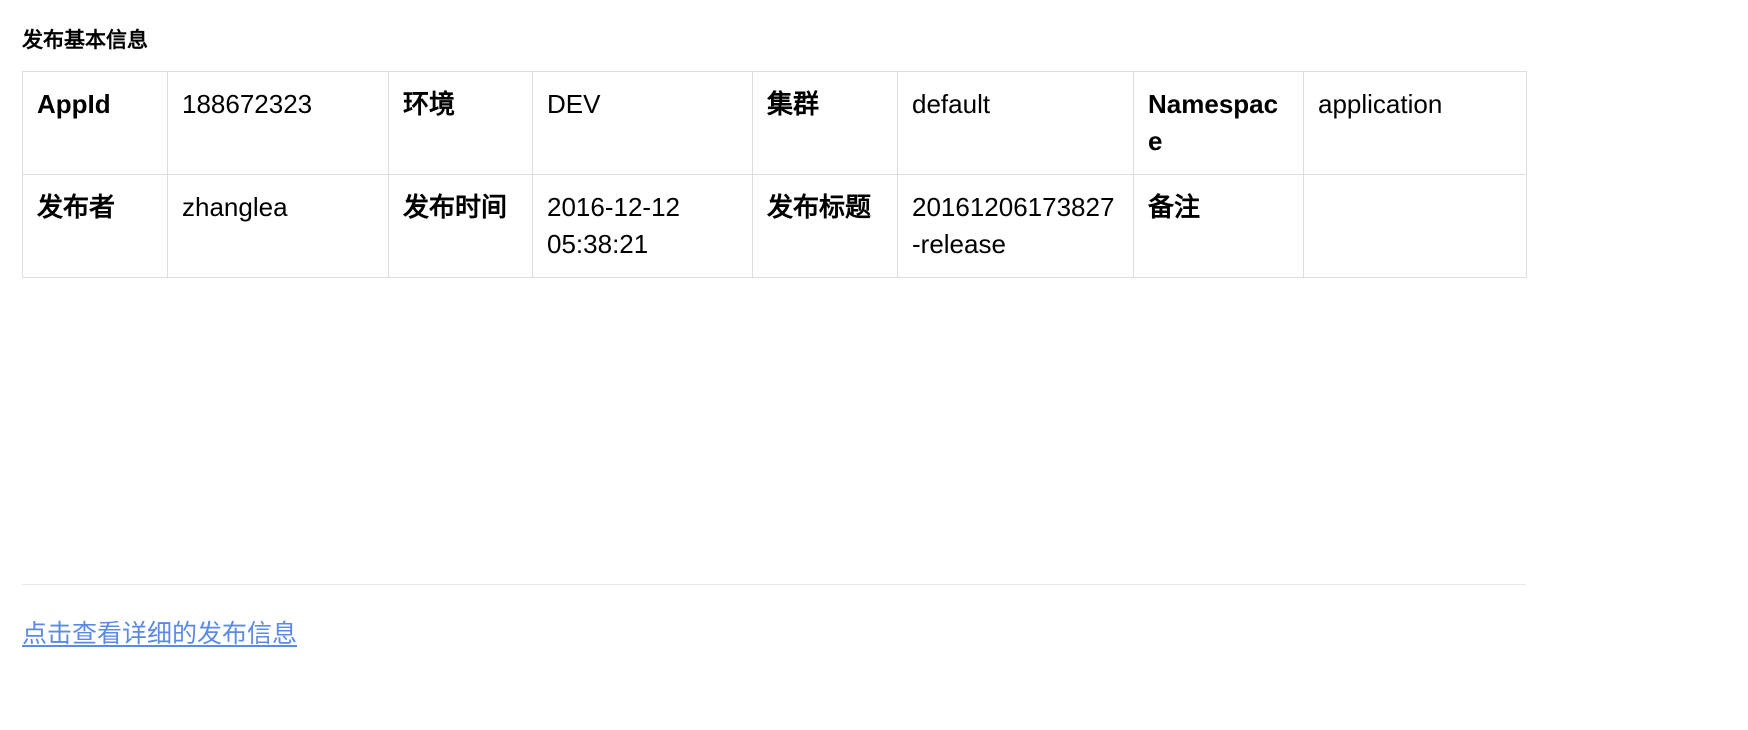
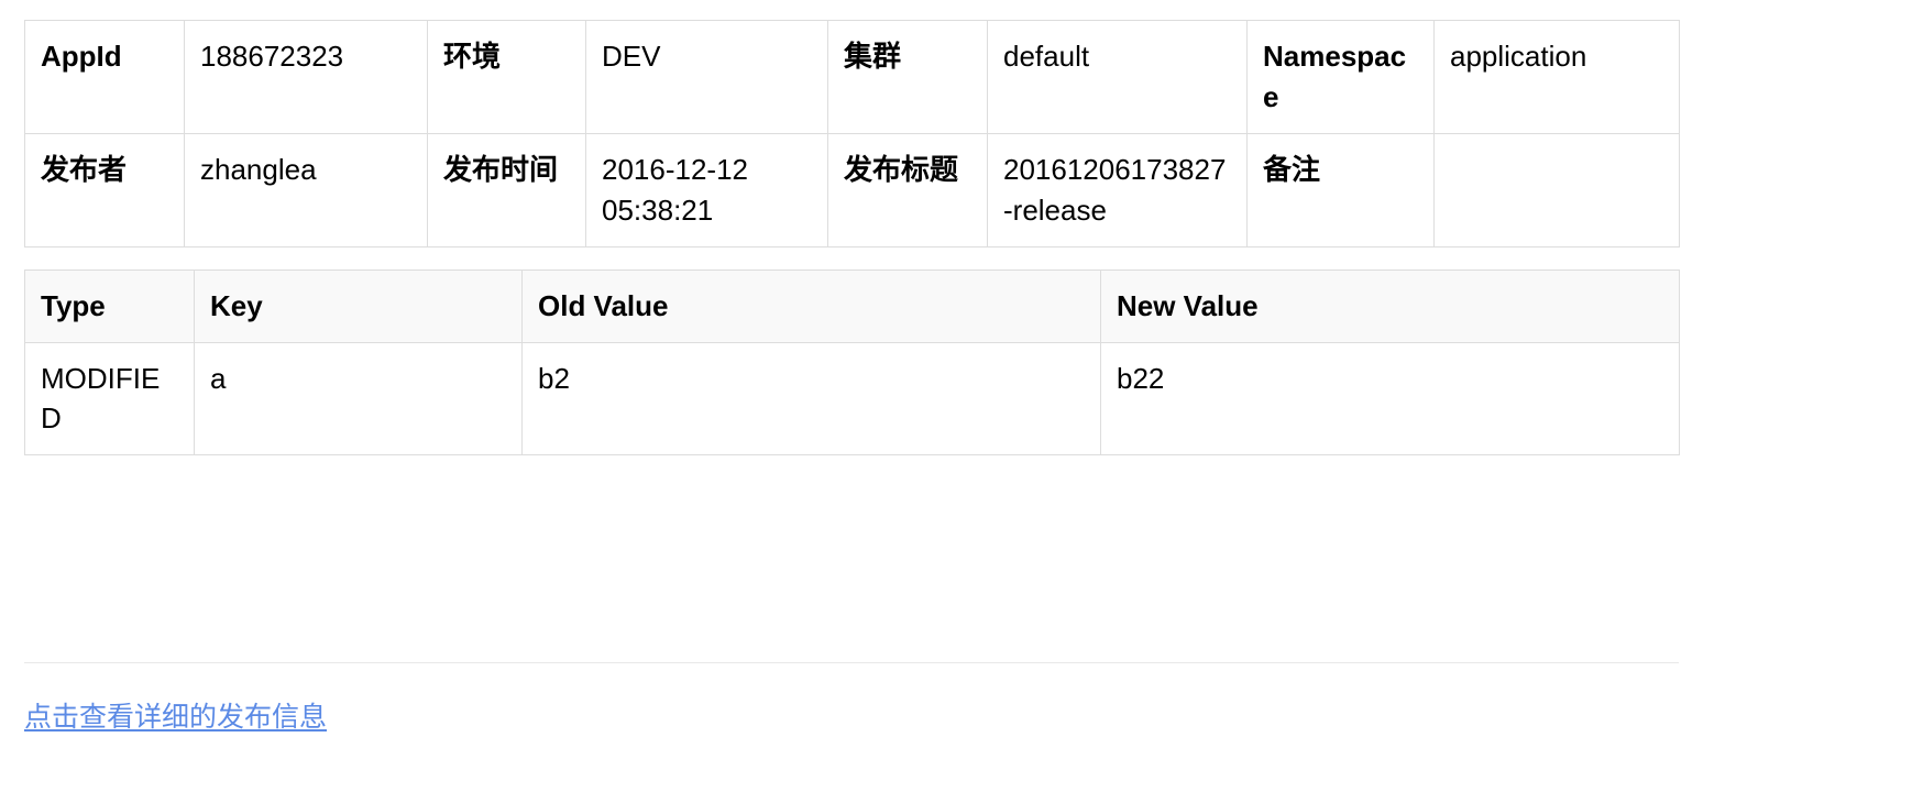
- 发布基本信息
  AppId	188672323	环境	DEV	集群	default	Namespace	application
  发布者	zhanglea	发布时间	2016-12-12 05:38:21	发布标题	20161206173827-release	备注
+ Type	Key	Old Value	New Value
+ MODIFIED	a	b2	b22
  点击查看详细的发布信息
